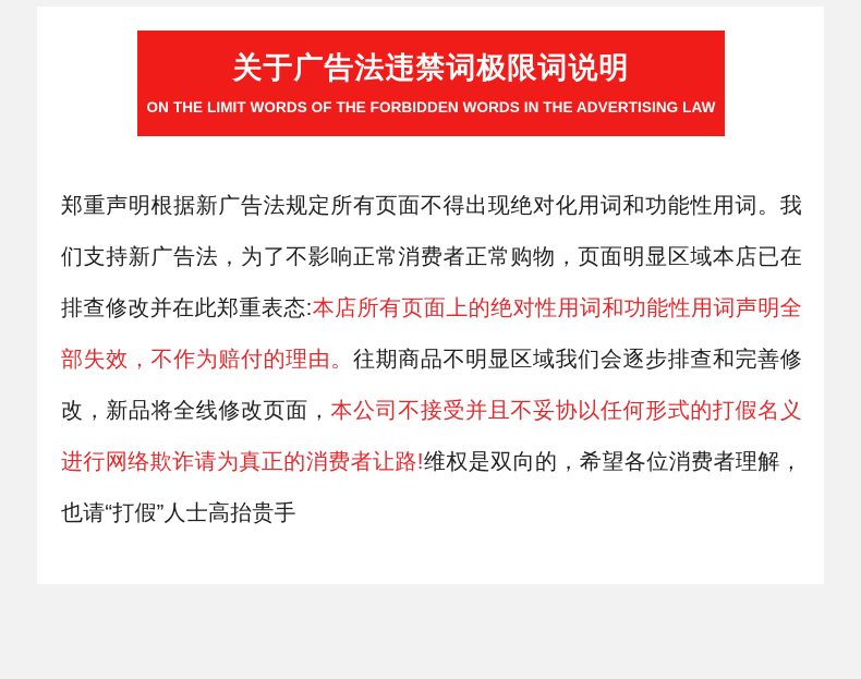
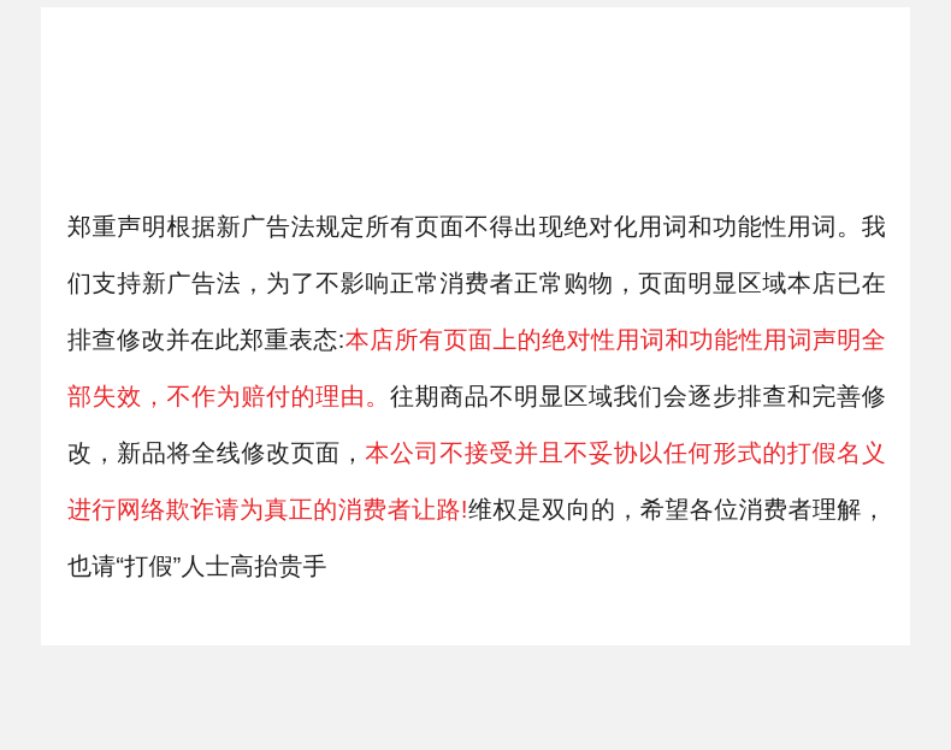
- 关于广告法违禁词极限词说明
- ON THE LIMIT WORDS OF THE FORBIDDEN WORDS IN THE ADVERTISING LAW
  郑重声明根据新广告法规定所有页面不得出现绝对化用词和功能性用词。我们支持新广告法，为了不影响正常消费者正常购物，页面明显区域本店已在排查修改并在此郑重表态:本店所有页面上的绝对性用词和功能性用词声明全部失效，不作为赔付的理由。往期商品不明显区域我们会逐步排查和完善修改，新品将全线修改页面，本公司不接受并且不妥协以任何形式的打假名义进行网络欺诈请为真正的消费者让路!维权是双向的，希望各位消费者理解，也请“打假”人士高抬贵手
